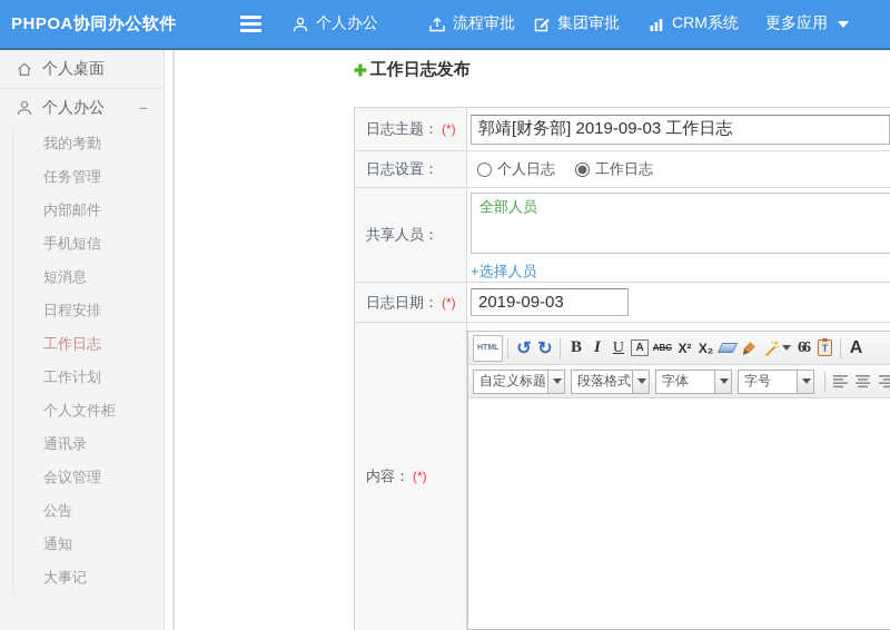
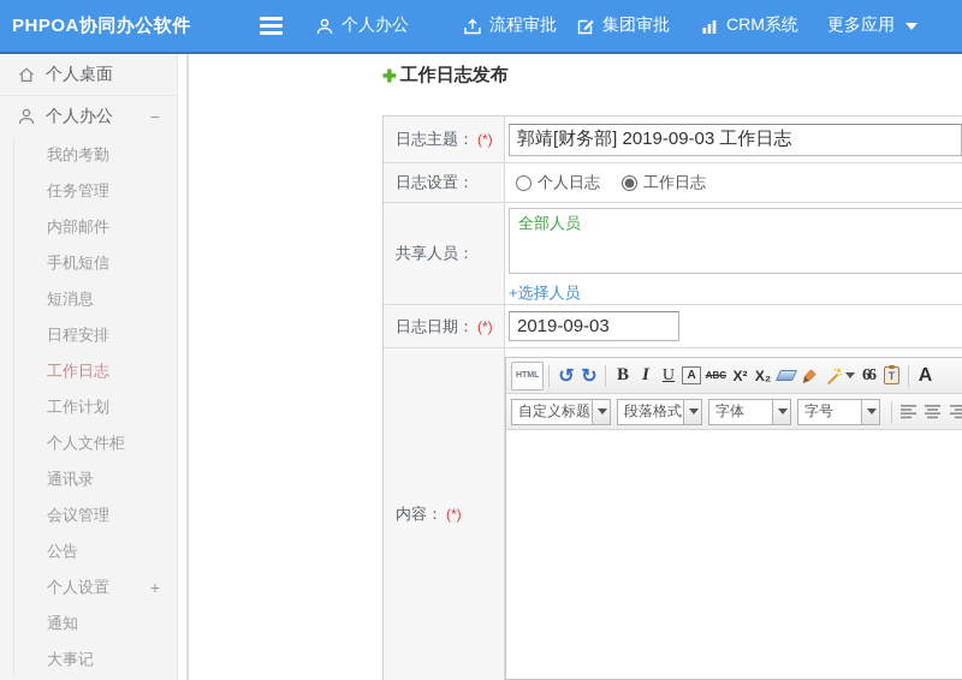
  PHPOA协同办公软件
  个人办公
  流程审批
  集团审批
  CRM系统
  更多应用
  个人桌面
  个人办公
  −
  我的考勤
  任务管理
  内部邮件
  手机短信
  短消息
  日程安排
  工作日志
  工作计划
  个人文件柜
  通讯录
  会议管理
  公告
+ 个人设置
+ +
  通知
  大事记
  ✚
  工作日志发布
  日志主题：
  (*)
  郭靖[财务部] 2019-09-03 工作日志
  日志设置：
  个人日志
  工作日志
  共享人员：
  全部人员
  +选择人员
  日志日期：
  (*)
  2019-09-03
  内容：
  (*)
  ↺
  ↻
  B
  I
  U
  A
  ABC
  X²
  X₂
  66
  T
  A
  自定义标题
  段落格式
  字体
  字号
